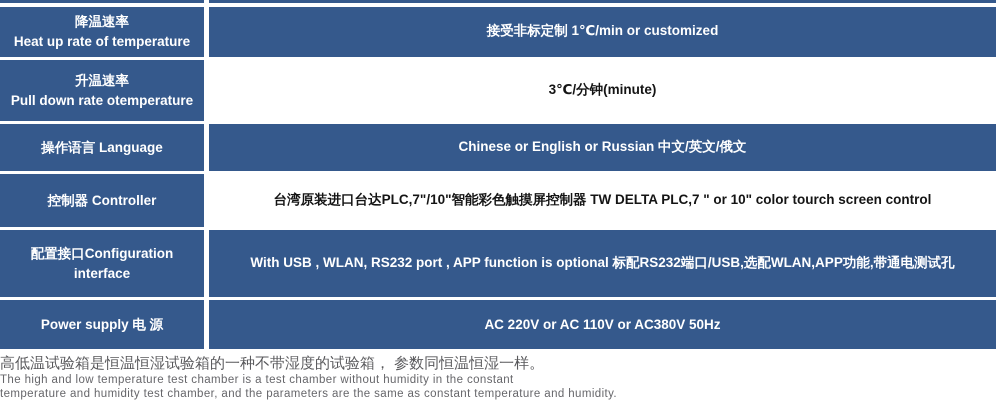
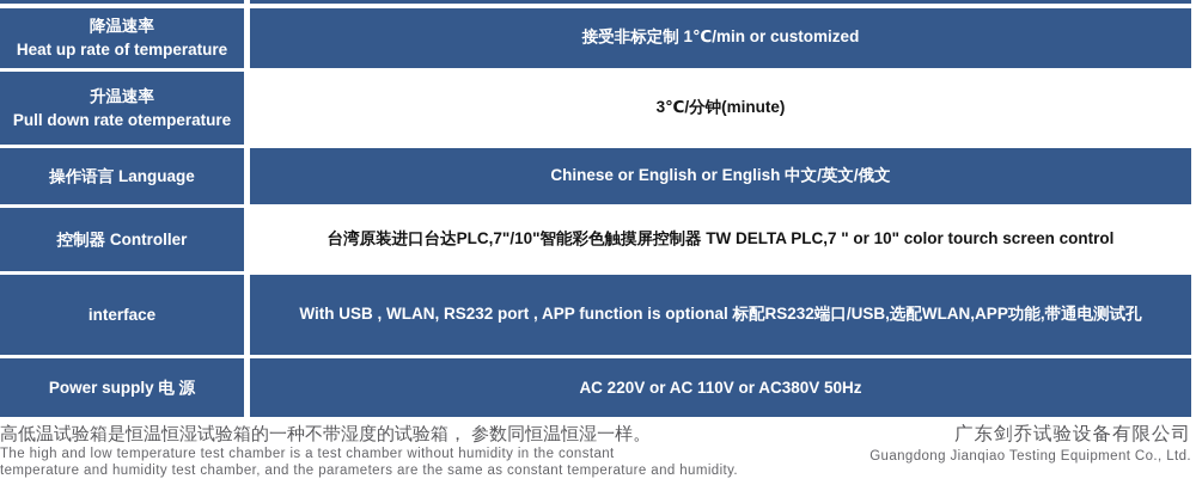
  降温速率
  Heat up rate of temperature
  接受非标定制 1℃/min or customized
  升温速率
  Pull down rate otemperature
  3℃/分钟(minute)
  操作语言 Language
- Chinese or English or Russian 中文/英文/俄文
+ Chinese or English or English 中文/英文/俄文
  控制器 Controller
  台湾原装进口台达PLC,7"/10"智能彩色触摸屏控制器 TW DELTA PLC,7 " or 10" color tourch screen control
- 配置接口Configuration
  interface
  With USB , WLAN, RS232 port , APP function is optional 标配RS232端口/USB,选配WLAN,APP功能,带通电测试孔
  Power supply 电 源
  AC 220V or AC 110V or AC380V 50Hz
  高低温试验箱是恒温恒湿试验箱的一种不带湿度的试验箱， 参数同恒温恒湿一样。
  The high and low temperature test chamber is a test chamber without humidity in the constant
  temperature and humidity test chamber, and the parameters are the same as constant temperature and humidity.
+ 广东剑乔试验设备有限公司
+ Guangdong Jianqiao Testing Equipment Co., Ltd.
